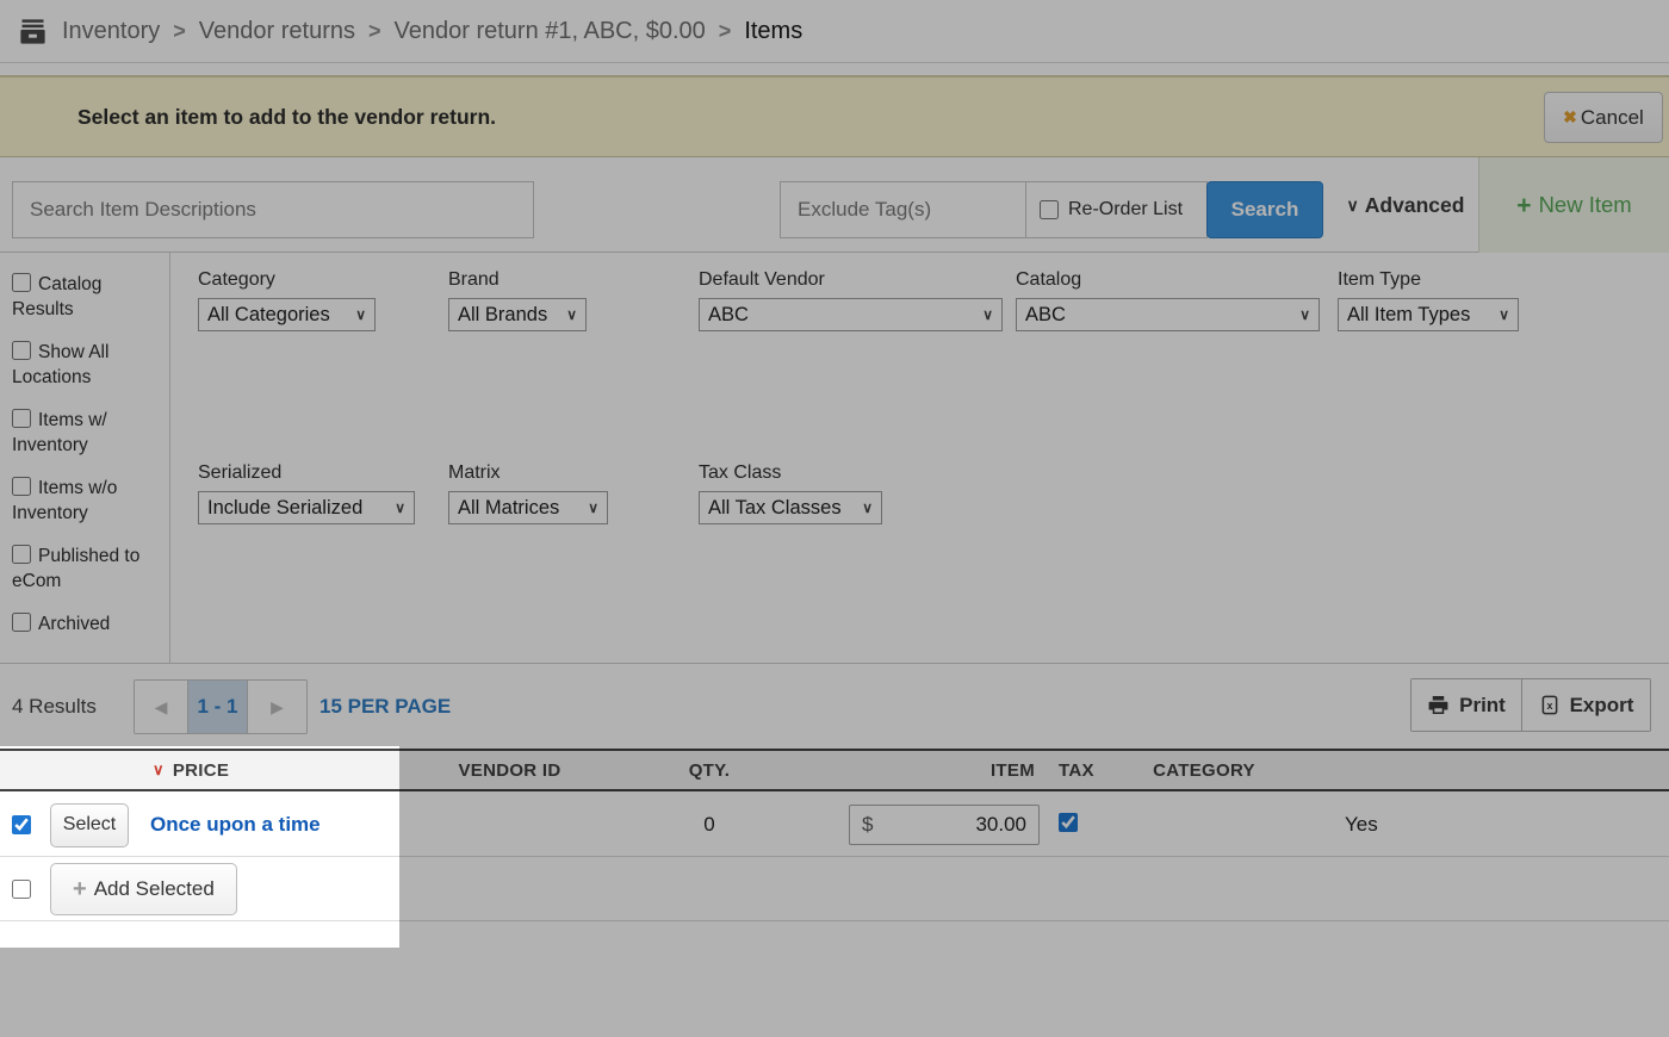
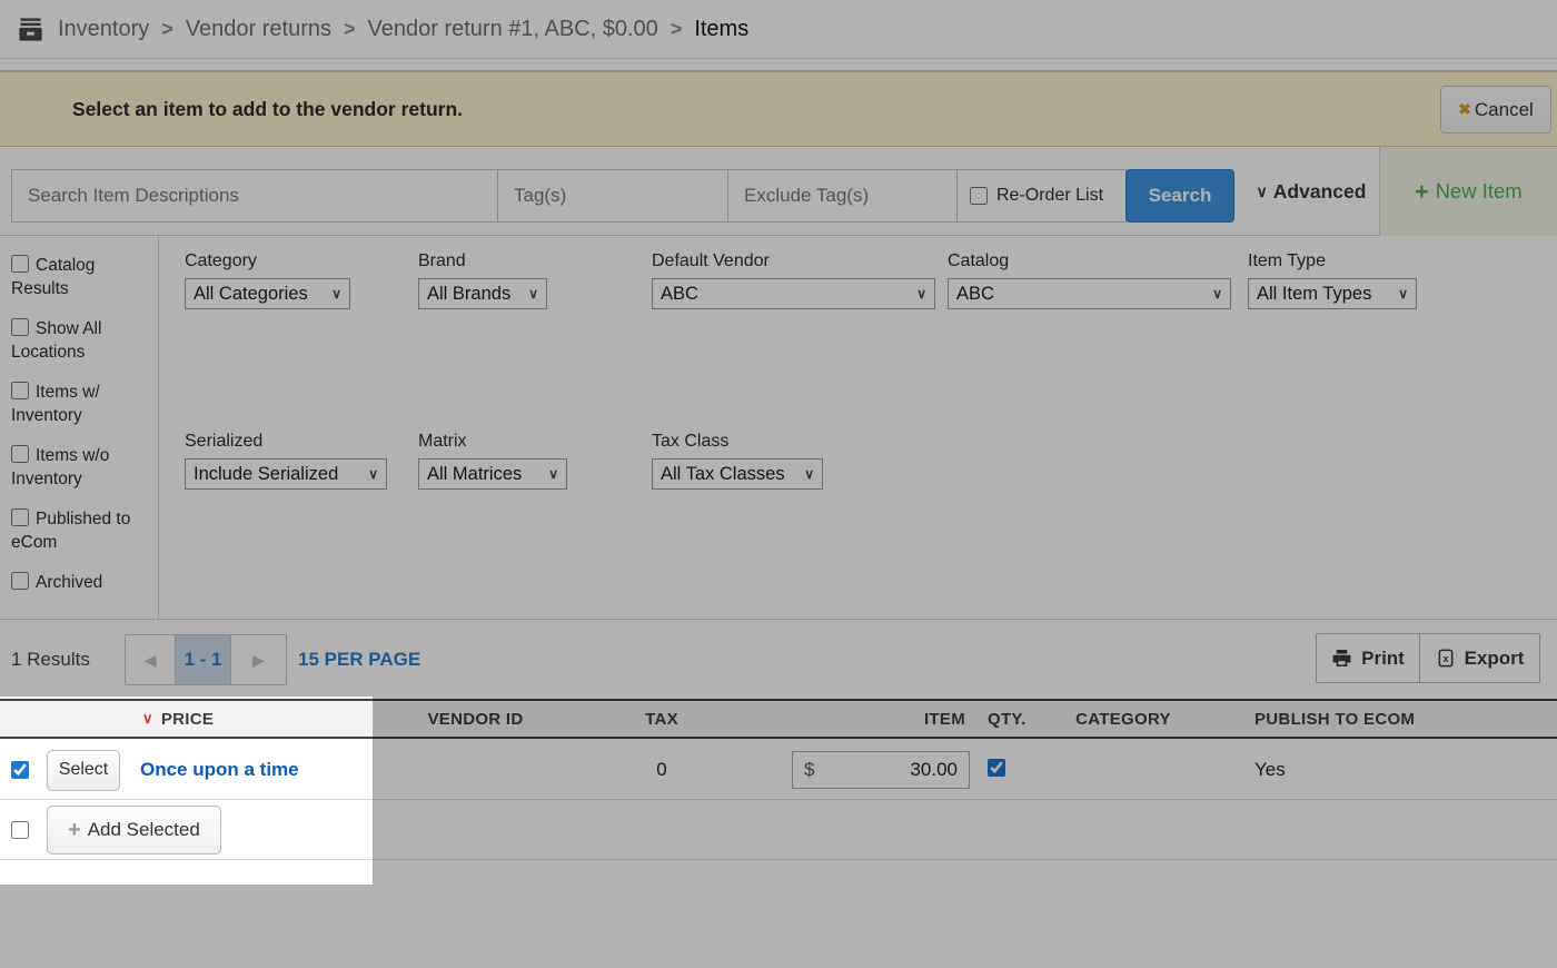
  Inventory
  >
  Vendor returns
  >
  Vendor return #1, ABC, $0.00
  >
  Items
  Select an item to add to the vendor return.
  ✖
  Cancel
  Search Item Descriptions
+ Tag(s)
  Exclude Tag(s)
  Re-Order List
  Search
  ∨
  Advanced
  +
  New Item
  Catalog Results
  Show All Locations
  Items w/ Inventory
  Items w/o Inventory
  Published to eCom
  Archived
  Category
  All Categories
  ∨
  Brand
  All Brands
  ∨
  Default Vendor
  ABC
  ∨
  Catalog
  ABC
  ∨
  Item Type
  All Item Types
  ∨
  Serialized
  Include Serialized
  ∨
  Matrix
  All Matrices
  ∨
  Tax Class
  All Tax Classes
  ∨
- 4 Results
+ 1 Results
  ◀
  1 - 1
  ▶
  15 PER PAGE
  Print
  x
  Export
  ∨
  PRICE
  VENDOR ID
- QTY.
+ TAX
  ITEM
- TAX
+ QTY.
  CATEGORY
+ PUBLISH TO ECOM
  Select
  Once upon a time
  0
  $
  30.00
  Yes
  +
  Add Selected
